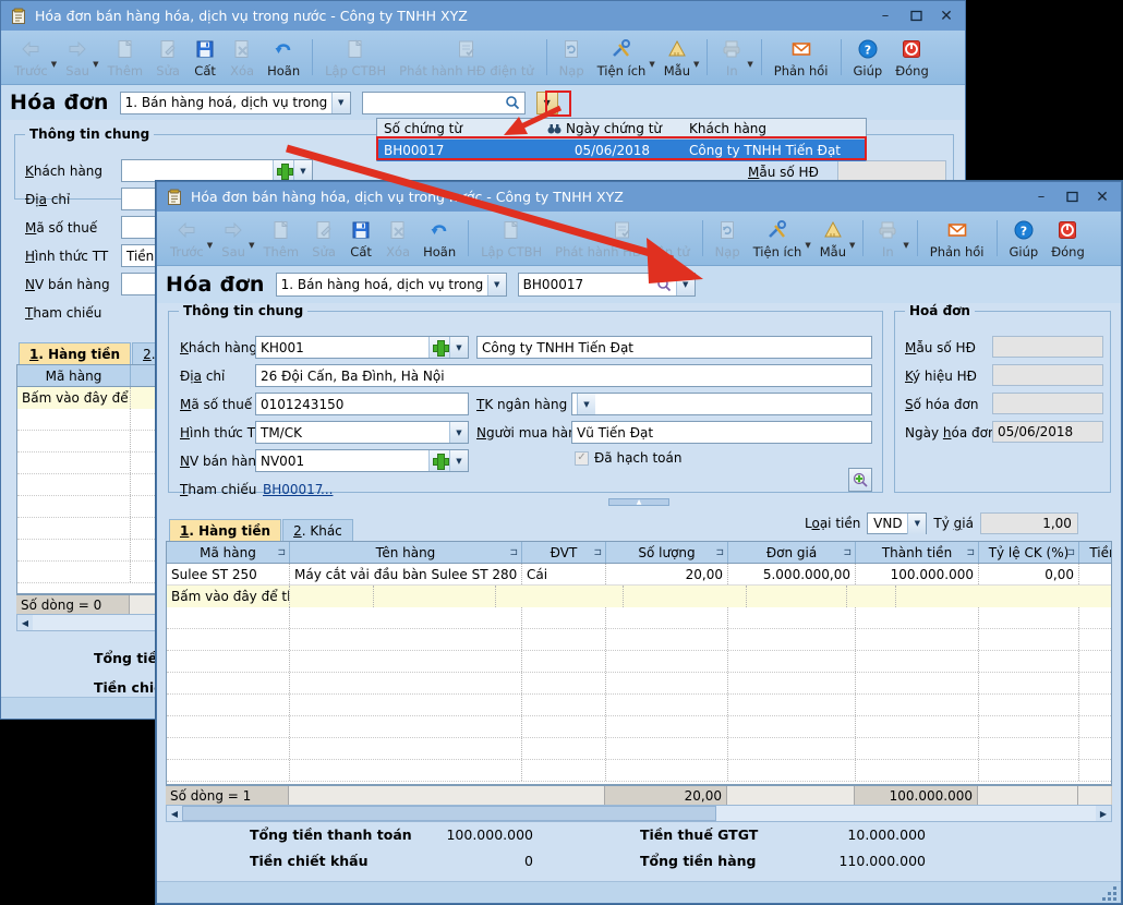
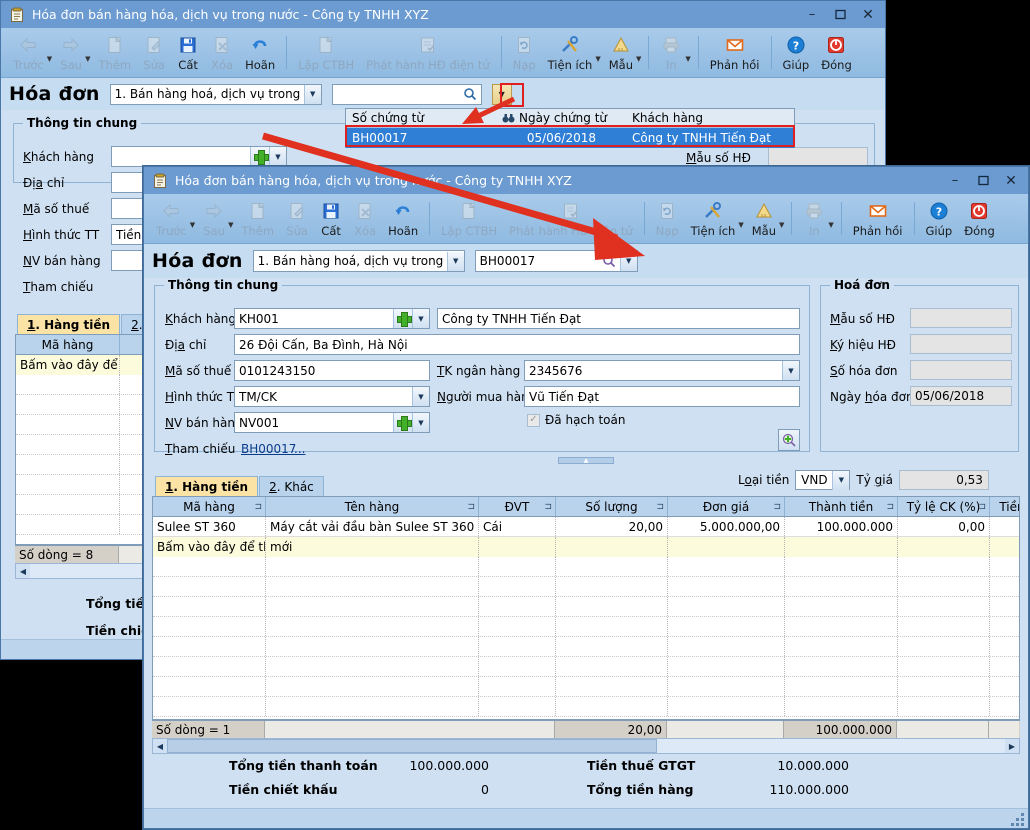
  Hóa đơn bán hàng hóa, dịch vụ trong nước - Công ty TNHH XYZ
  –
  ✕
  Trước
  ▼
  Sau
  ▼
  Thêm
  Sửa
  Cất
  Xóa
  Hoãn
  Lập CTBH
  Phát hành HĐ điện tử
  Nạp
  Tiện ích
  ▼
  Mẫu
  ▼
  In
  ▼
  Phản hồi
  ?
  Giúp
  Đóng
  Hóa đơn
  1. Bán hàng hoá, dịch vụ trong
  ▼
  ▼
  Thông tin chung
  Khách hàng
  ▼
  Địa chỉ
  Mã số thuế
  Hình thức TT
  NV bán hàng
  Tham chiếu
  Mẫu số HĐ
  1. Hàng tiền
  Mã hàng
- Số dòng = 0
+ Số dòng = 8
  ◀
  Tổng tiề
  Tiền chi
  Số chứng từ
  Ngày chứng từ
  Khách hàng
  BH00017
  05/06/2018
  Công ty TNHH Tiến Đạt
  Hóa đơn bán hàng hóa, dịch vụ trongớc - Công ty TNHH XYZ
  –
  ✕
  Trước
  ▼
  Sau
  ▼
  Thêm
  Sửa
  Cất
  Xóa
  Hoãn
  Lập CTBH
  Phát hành Hn tử
  Nạp
  Tiện ích
  ▼
  Mẫu
  ▼
  In
  ▼
  Phản hồi
  ?
  Giúp
  Đóng
  Hóa đơn
  1. Bán hàng hoá, dịch vụ trong
  ▼
  BH00017
  ▼
  Thông tin chung
  Khách hàng
  KH001
  ▼
  Công ty TNHH Tiến Đạt
  Địa chỉ
  26 Đội Cấn, Ba Đình, Hà Nội
  Mã số thuế
  0101243150
  TK ngân hàng
+ 2345676
  ▼
  Hình thức T
  TM/CK
  ▼
  Người mua hà
  Vũ Tiến Đạt
  NV bán hàn
  NV001
  ▼
  ✓
  Đã hạch toán
  Tham chiếu
  BH00017
  ...
  Hoá đơn
  Mẫu số HĐ
  Ký hiệu HĐ
  Số hóa đơn
  Ngày hóa đơ
  05/06/2018
  Loại tiền
  VND
  ▼
  Tỷ giá
- 1,00
+ 0,53
  1. Hàng tiền
  2. Khác
  Mã hàng
  ⊐
  Tên hàng
  ⊐
  ĐVT
  ⊐
  Số lượng
  ⊐
  Đơn giá
  ⊐
  Thành tiền
  ⊐
  Tỷ lệ CK (%)
  ⊐
  Tiề
- Sulee ST 250
+ Sulee ST 360
- Máy cắt vải đầu bàn Sulee ST 280
+ Máy cắt vải đầu bàn Sulee ST 360
  Cái
  20,00
  5.000.000,00
  100.000.000
  0,00
  Bấm vào đây để t
+ mới
  Số dòng = 1
  20,00
  100.000.000
  ◀
  ▶
  Tổng tiền thanh toán
  100.000.000
  Tiền thuế GTGT
  10.000.000
  Tiền chiết khấu
  0
  Tổng tiền hàng
  110.000.000
